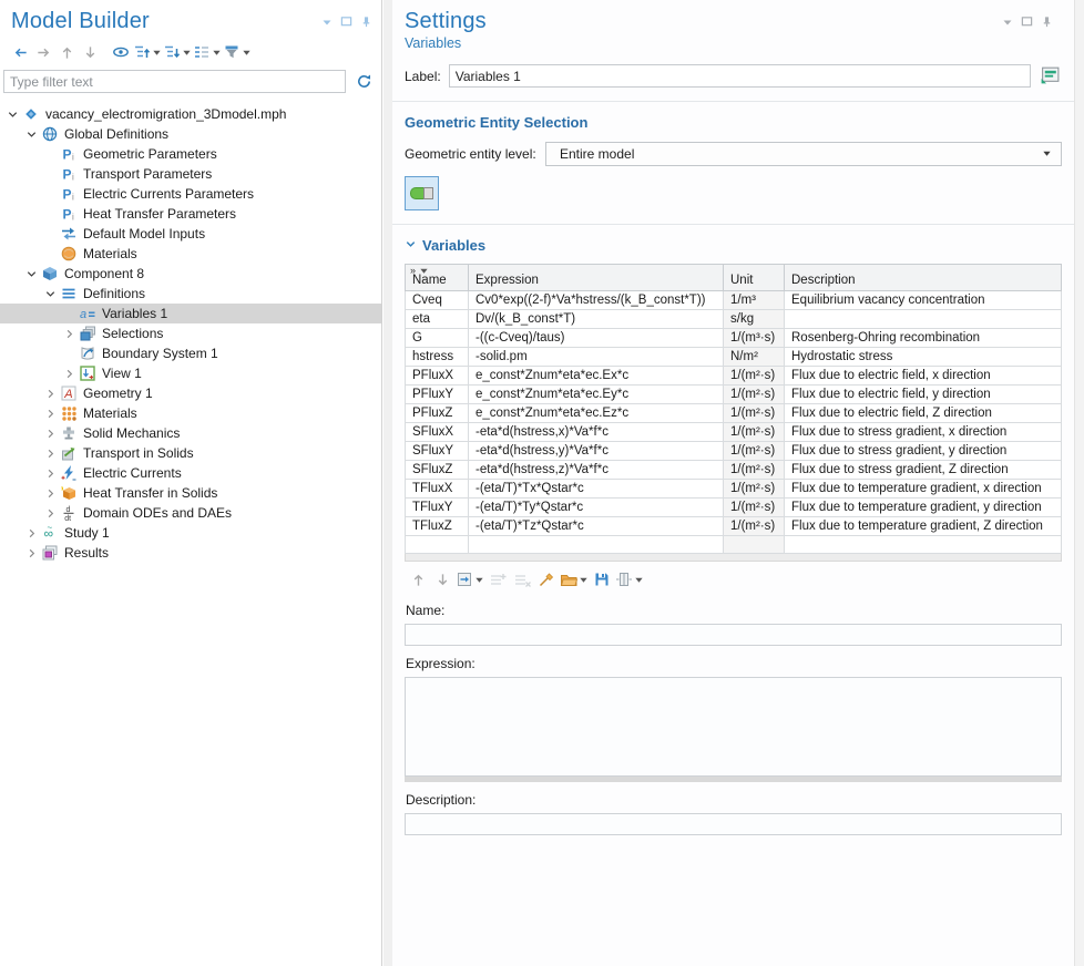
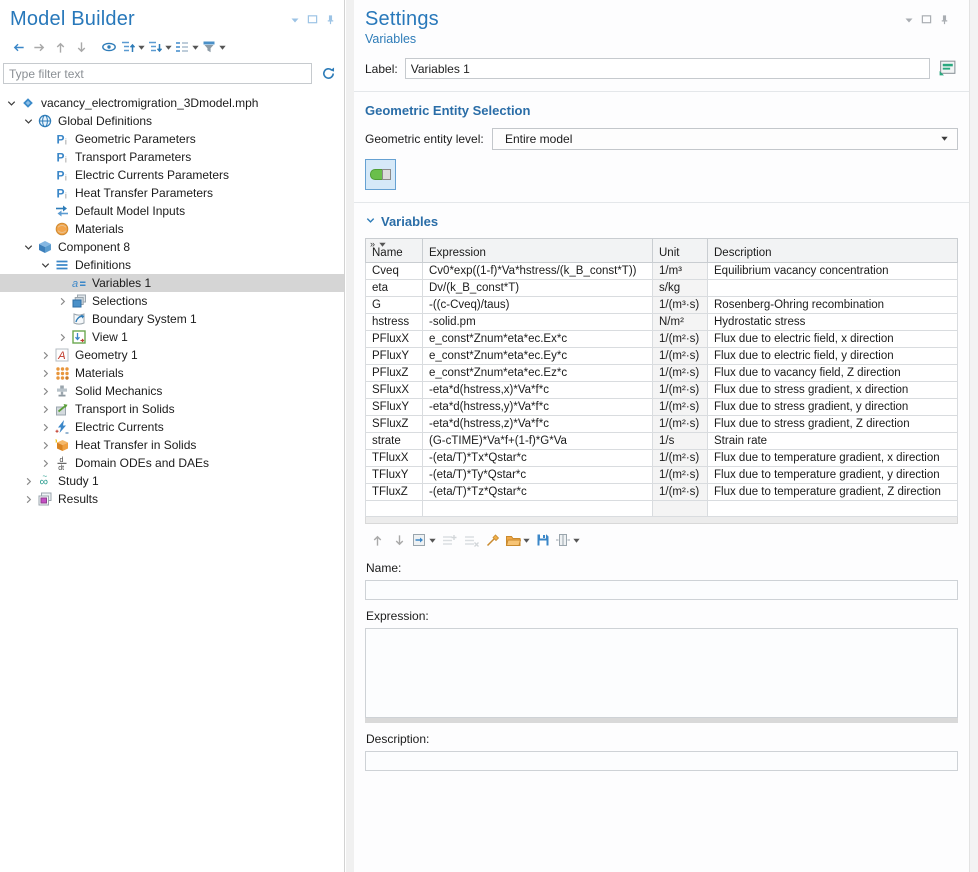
  Model Builder
  Type filter text
  vacancy_electromigration_3Dmodel.mph
  Global Definitions
  P
  i
  Geometric Parameters
  P
  i
  Transport Parameters
  P
  i
  Electric Currents Parameters
  P
  i
  Heat Transfer Parameters
  Default Model Inputs
  Materials
  Component 8
  Definitions
  a
  Variables 1
  Selections
  Boundary System 1
  View 1
  A
  Geometry 1
  Materials
  Solid Mechanics
  Transport in Solids
  Electric Currents
  Heat Transfer in Solids
  Domain ODEs and DAEs
  ∞
  ~
  Study 1
  Results
  Settings
  Variables
  Label:
  Variables 1
  Geometric Entity Selection
  Geometric entity level:
  Entire model
  Variables
  »Name	Expression	Unit	Description
- Cveq	Cv0*exp((2-f)*Va*hstress/(k_B_const*T))	1/m³	Equilibrium vacancy concentration
+ Cveq	Cv0*exp((1-f)*Va*hstress/(k_B_const*T))	1/m³	Equilibrium vacancy concentration
  eta	Dv/(k_B_const*T)	s/kg
  G	-((c-Cveq)/taus)	1/(m³·s)	Rosenberg-Ohring recombination
  hstress	-solid.pm	N/m²	Hydrostatic stress
  PFluxX	e_const*Znum*eta*ec.Ex*c	1/(m²·s)	Flux due to electric field, x direction
  PFluxY	e_const*Znum*eta*ec.Ey*c	1/(m²·s)	Flux due to electric field, y direction
- PFluxZ	e_const*Znum*eta*ec.Ez*c	1/(m²·s)	Flux due to electric field, Z direction
+ PFluxZ	e_const*Znum*eta*ec.Ez*c	1/(m²·s)	Flux due to vacancy field, Z direction
  SFluxX	-eta*d(hstress,x)*Va*f*c	1/(m²·s)	Flux due to stress gradient, x direction
  SFluxY	-eta*d(hstress,y)*Va*f*c	1/(m²·s)	Flux due to stress gradient, y direction
  SFluxZ	-eta*d(hstress,z)*Va*f*c	1/(m²·s)	Flux due to stress gradient, Z direction
+ strate	(G-cTIME)*Va*f+(1-f)*G*Va	1/s	Strain rate
  TFluxX	-(eta/T)*Tx*Qstar*c	1/(m²·s)	Flux due to temperature gradient, x direction
  TFluxY	-(eta/T)*Ty*Qstar*c	1/(m²·s)	Flux due to temperature gradient, y direction
  TFluxZ	-(eta/T)*Tz*Qstar*c	1/(m²·s)	Flux due to temperature gradient, Z direction
  Name:
  Expression:
  Description:
